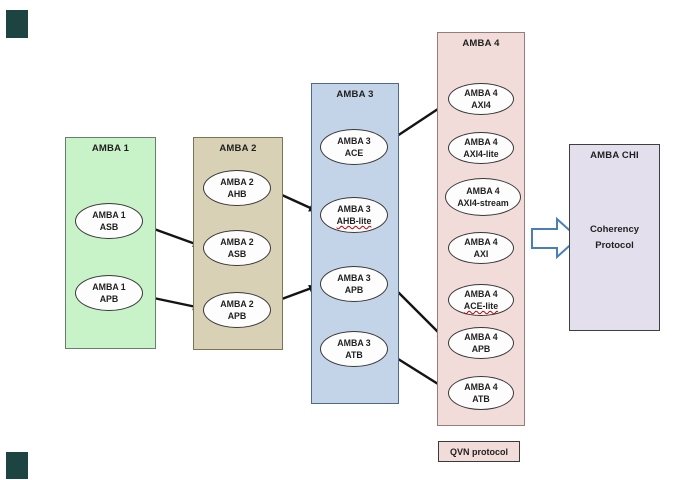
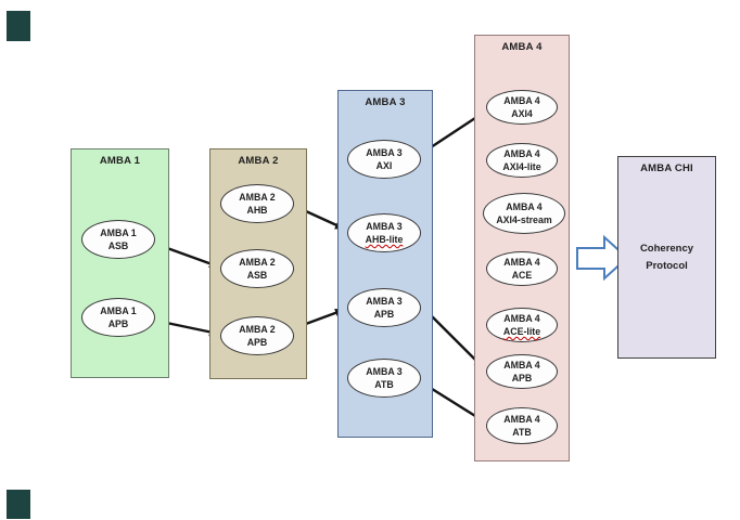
  AMBA CHI
  Coherency
  Protocol
- QVN protocol
  AMBA 1
  AMBA 1
  ASB
  AMBA 1
  APB
  AMBA 2
  AMBA 2
  AHB
  AMBA 2
  ASB
  AMBA 2
  APB
  AMBA 3
  AMBA 3
- ACE
+ AXI
  AMBA 3
  AHB-lite
  AMBA 3
  APB
  AMBA 3
  ATB
  AMBA 4
  AMBA 4
  AXI4
  AMBA 4
  AXI4-lite
  AMBA 4
  AXI4-stream
  AMBA 4
- AXI
+ ACE
  AMBA 4
  ACE-lite
  AMBA 4
  APB
  AMBA 4
  ATB
